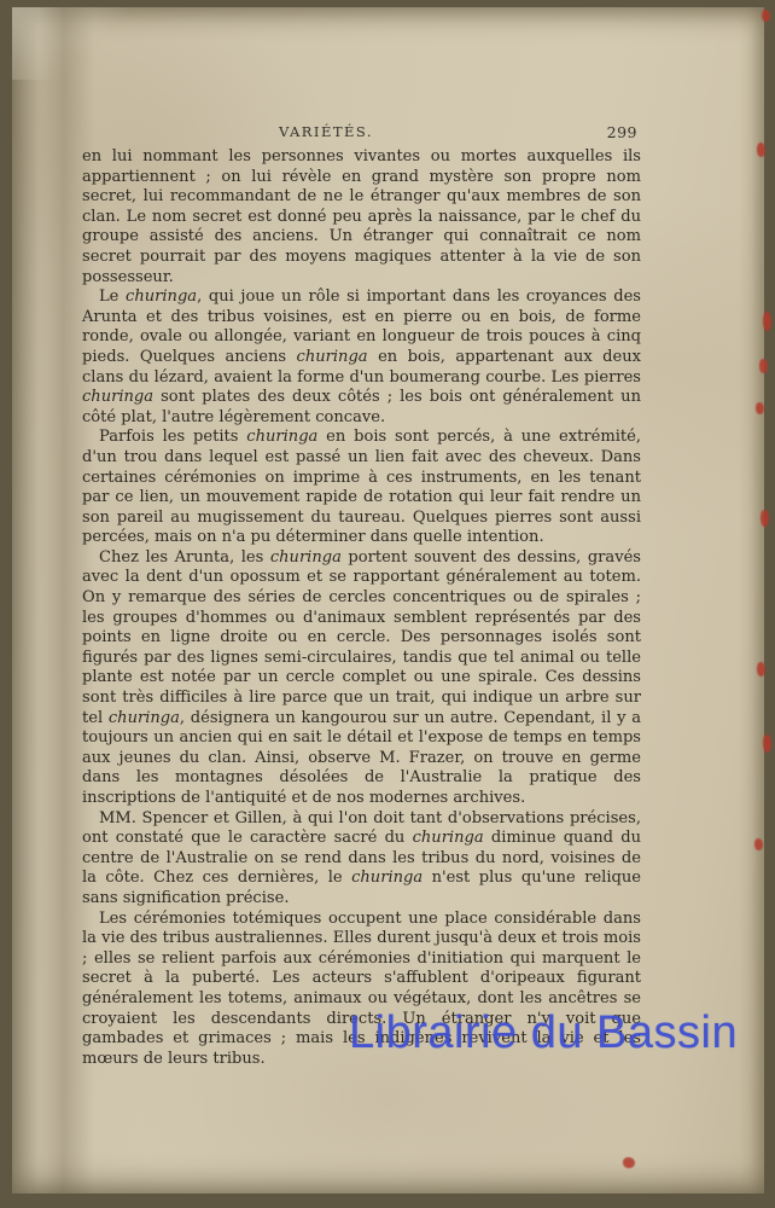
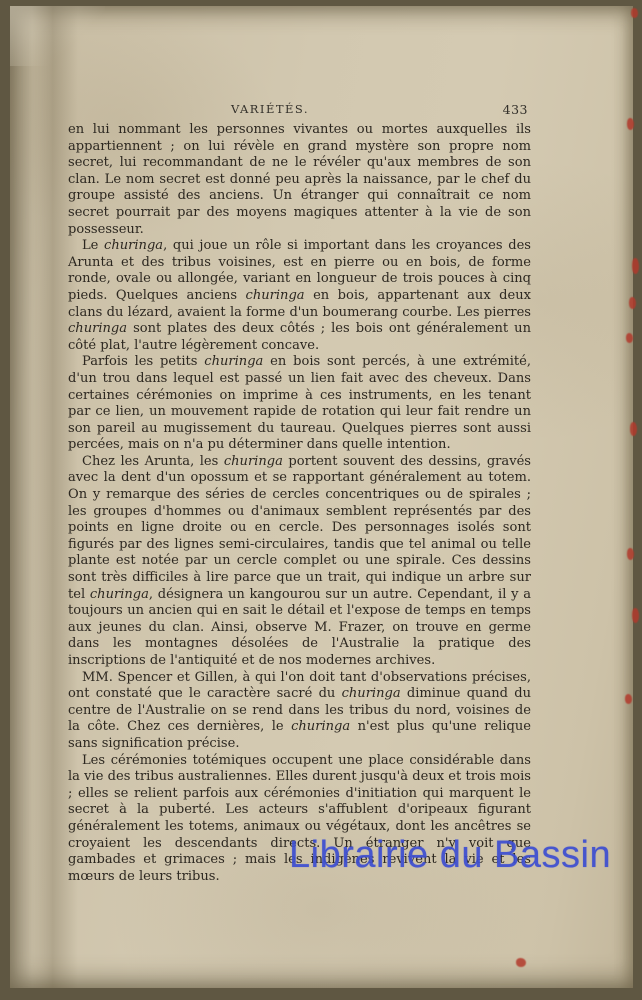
  VARIÉTÉS.
- 299
+ 433
- en lui nommant les personnes vivantes ou mortes auxquelles ils appartiennent ; on lui révèle en grand mystère son propre nom secret, lui recommandant de ne le étranger qu'aux membres de son clan. Le nom secret est donné peu après la naissance, par le chef du groupe assisté des anciens. Un étranger qui connaîtrait ce nom secret pourrait par des moyens magiques attenter à la vie de son possesseur.
+ en lui nommant les personnes vivantes ou mortes auxquelles ils appartiennent ; on lui révèle en grand mystère son propre nom secret, lui recommandant de ne le révéler qu'aux membres de son clan. Le nom secret est donné peu après la naissance, par le chef du groupe assisté des anciens. Un étranger qui connaîtrait ce nom secret pourrait par des moyens magiques attenter à la vie de son possesseur.
  Le churinga, qui joue un rôle si important dans les croyances des Arunta et des tribus voisines, est en pierre ou en bois, de forme ronde, ovale ou allongée, variant en longueur de trois pouces à cinq pieds. Quelques anciens churinga en bois, appartenant aux deux clans du lézard, avaient la forme d'un boumerang courbe. Les pierres churinga sont plates des deux côtés ; les bois ont généralement un côté plat, l'autre légèrement concave.
  Parfois les petits churinga en bois sont percés, à une extrémité, d'un trou dans lequel est passé un lien fait avec des cheveux. Dans certaines cérémonies on imprime à ces instruments, en les tenant par ce lien, un mouvement rapide de rotation qui leur fait rendre un son pareil au mugissement du taureau. Quelques pierres sont aussi percées, mais on n'a pu déterminer dans quelle intention.
  Chez les Arunta, les churinga portent souvent des dessins, gravés avec la dent d'un opossum et se rapportant généralement au totem. On y remarque des séries de cercles concentriques ou de spirales ; les groupes d'hommes ou d'animaux semblent représentés par des points en ligne droite ou en cercle. Des personnages isolés sont figurés par des lignes semi-circulaires, tandis que tel animal ou telle plante est notée par un cercle complet ou une spirale. Ces dessins sont très difficiles à lire parce que un trait, qui indique un arbre sur tel churinga, désignera un kangourou sur un autre. Cependant, il y a toujours un ancien qui en sait le détail et l'expose de temps en temps aux jeunes du clan. Ainsi, observe M. Frazer, on trouve en germe dans les montagnes désolées de l'Australie la pratique des inscriptions de l'antiquité et de nos modernes archives.
  MM. Spencer et Gillen, à qui l'on doit tant d'observations précises, ont constaté que le caractère sacré du churinga diminue quand du centre de l'Australie on se rend dans les tribus du nord, voisines de la côte. Chez ces dernières, le churinga n'est plus qu'une relique sans signification précise.
  Les cérémonies totémiques occupent une place considérable dans la vie des tribus australiennes. Elles durent jusqu'à deux et trois mois ; elles se relient parfois aux cérémonies d'initiation qui marquent le secret à la puberté. Les acteurs s'affublent d'oripeaux figurant généralement les totems, animaux ou végétaux, dont les ancêtres se croyaient les descendants directs. Un étranger n'y voit que gambades et grimaces ; mais les indigènes revivent la vie et les mœurs de leurs tribus.
  Librairie du Bassin
